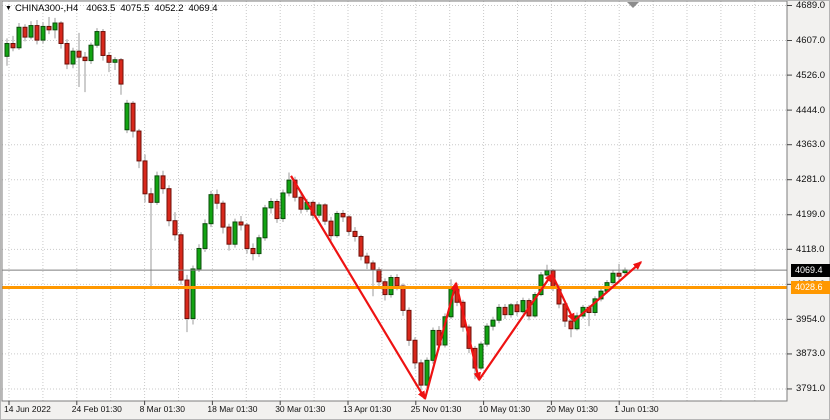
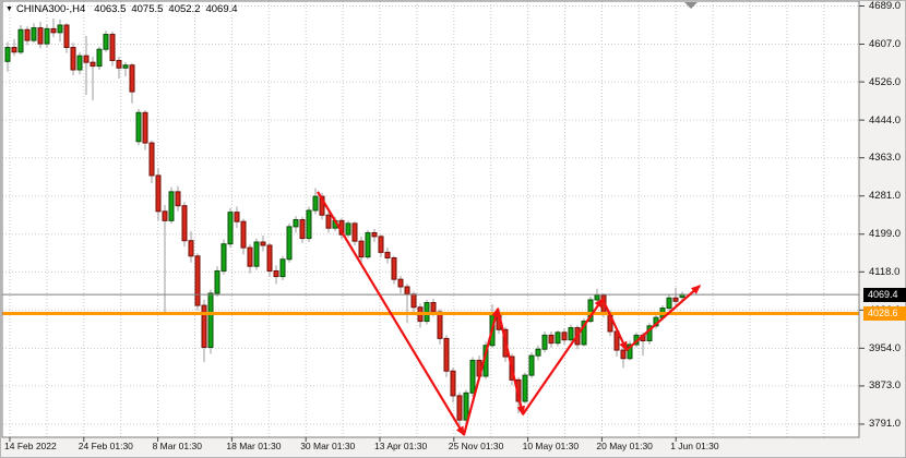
  CHINA300-,H4
  4063.5
  4075.5
  4052.2
  4069.4
  4689.0
  4607.0
  4526.0
  4444.0
  4363.0
  4281.0
  4199.0
  4118.0
  3954.0
  3873.0
  3791.0
- 14 Jun 2022
+ 14 Feb 2022
  24 Feb 01:30
  8 Mar 01:30
  18 Mar 01:30
  30 Mar 01:30
  13 Apr 01:30
  25 Nov 01:30
  10 May 01:30
  20 May 01:30
  1 Jun 01:30
  4028.6
  4069.4
